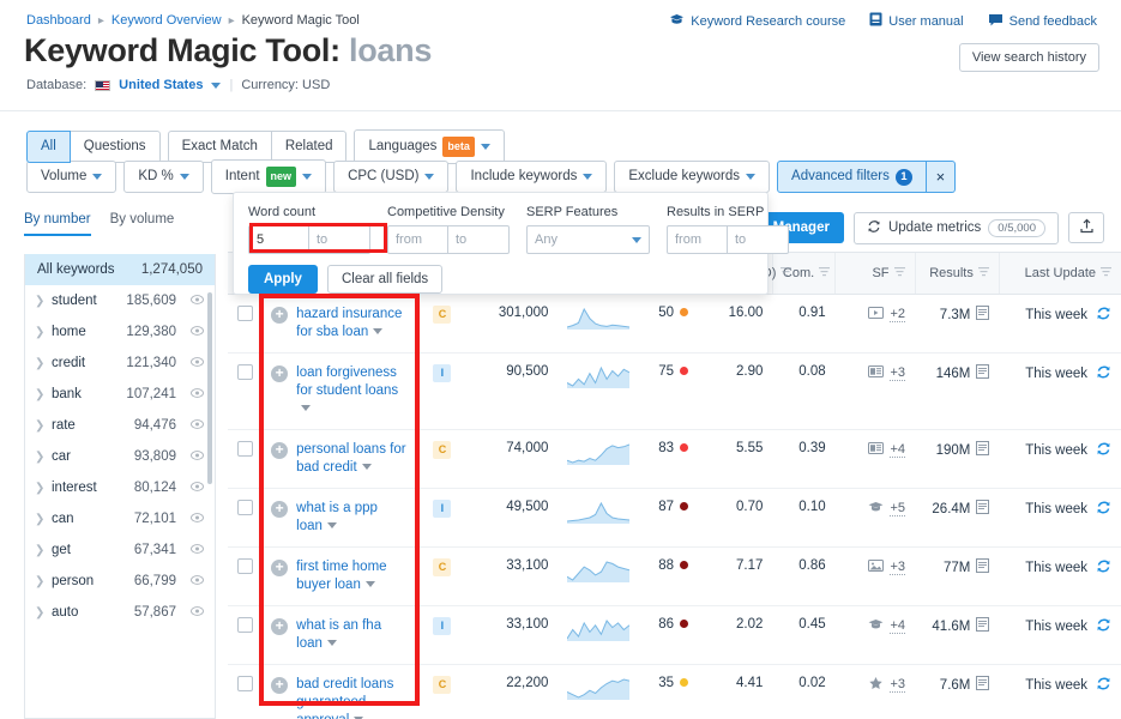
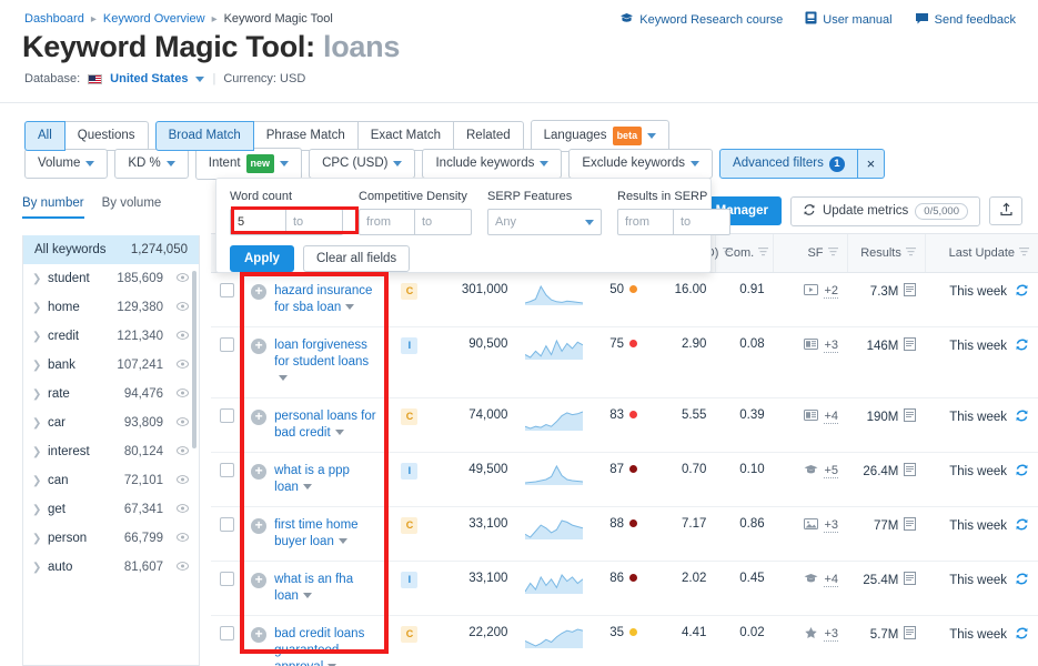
  Dashboard
  ▸
  Keyword Overview
  ▸
  Keyword Magic Tool
  Keyword Research course
  User manual
  Send feedback
  Keyword Magic Tool: loans
  Database:
  United States
  |
  Currency: USD
- View search history
  All
  Questions
+ Broad Match
+ Phrase Match
  Exact Match
  Related
  Languages
  beta
  Volume
  KD %
  Intent
  new
  CPC (USD)
  Include keywords
  Exclude keywords
  Advanced filters
  1
  ×
  By number
  By volume
  All keywords
  1,274,050
  ❯
  student
  185,609
  ❯
  home
  129,380
  ❯
  credit
  121,340
  ❯
  bank
  107,241
  ❯
  rate
  94,476
  ❯
  car
  93,809
  ❯
  interest
  80,124
  ❯
  can
  72,101
  ❯
  get
  67,341
  ❯
  person
  66,799
  ❯
  auto
- 57,867
+ 81,607
  Update metrics
  0/5,000
  	+ hazard insurance for sba loan	C	301,000		50	16.00	0.91	+2	7.3M	This week
  	+ loan forgiveness for student loans	I	90,500		75	2.90	0.08	+3	146M	This week
  	+ personal loans for bad credit	C	74,000		83	5.55	0.39	+4	190M	This week
  	+ what is a ppp loan	I	49,500		87	0.70	0.10	+5	26.4M	This week
  	+ first time home buyer loan	C	33,100		88	7.17	0.86	+3	77M	This week
- 	+ what is an fha loan	I	33,100		86	2.02	0.45	+4	41.6M	This week
+ 	+ what is an fha loan	I	33,100		86	2.02	0.45	+4	25.4M	This week
- 	+ bad credit loans guaranteed	C	22,200		35	4.41	0.02	+3	7.6M	This week
+ 	+ bad credit loans guaranteed	C	22,200		35	4.41	0.02	+3	5.7M	This week
  Word count
  5
  to
  Competitive Density
  from
  to
  SERP Features
  Any
  Results in SERP
  from
  to
  Apply
  Clear all fields
